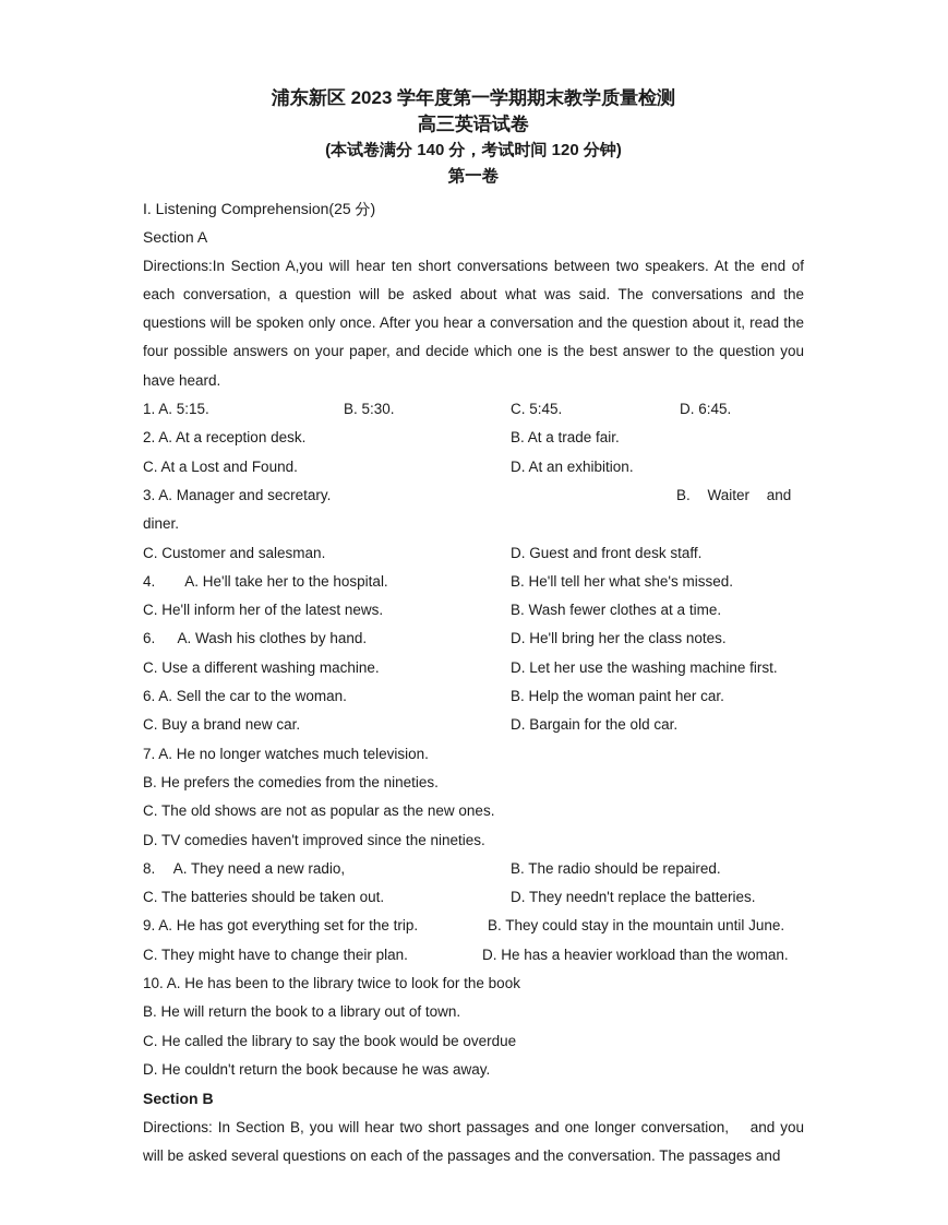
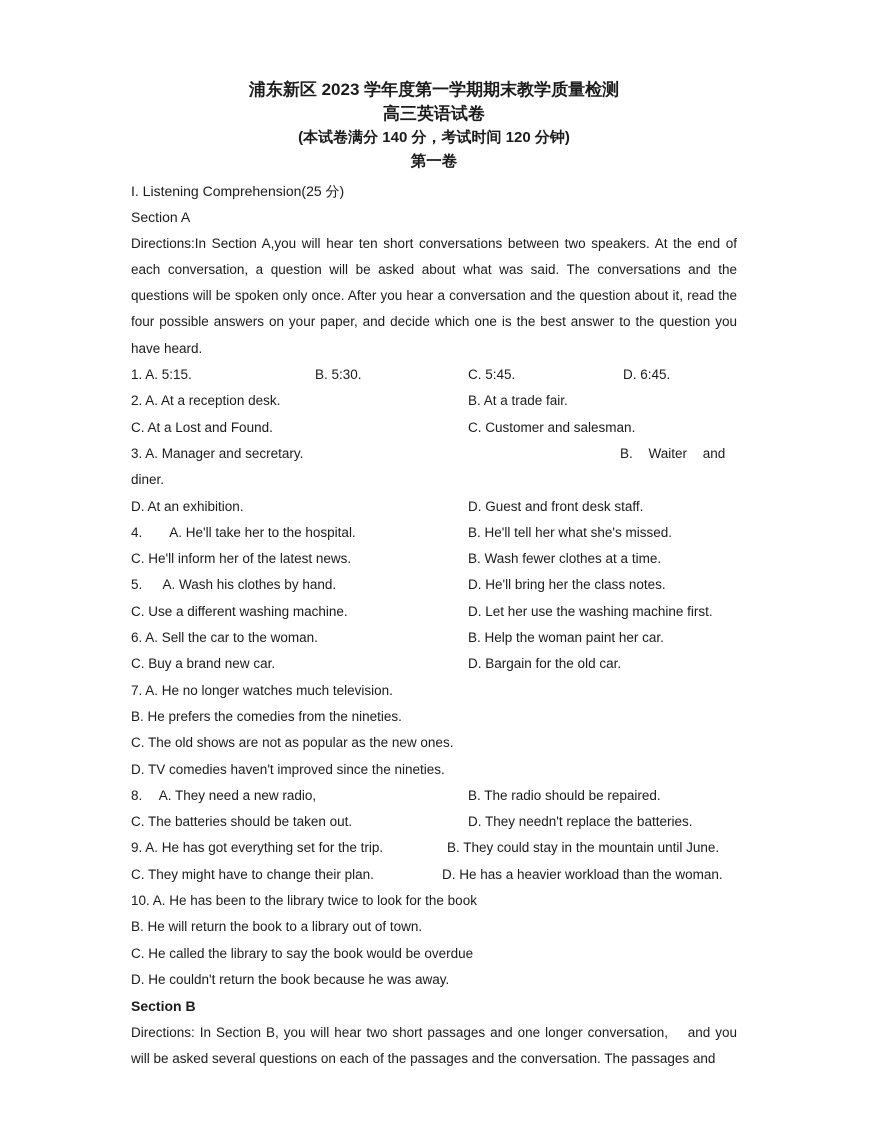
  浦东新区 2023 学年度第一学期期末教学质量检测
  高三英语试卷
  (本试卷满分 140 分，考试时间 120 分钟)
  第一卷
  I. Listening Comprehension(25 分)
  Section A
  Directions:In Section A,you will hear ten short conversations between two speakers. At the end of each conversation, a question will be asked about what was said. The conversations and the questions will be spoken only once. After you hear a conversation and the question about it, read the four possible answers on your paper, and decide which one is the best answer to the question you have heard.
  1. A. 5:15.
  B. 5:30.
  C. 5:45.
  D. 6:45.
  2. A. At a reception desk.
  B. At a trade fair.
  C. At a Lost and Found.
- D. At an exhibition.
+ C. Customer and salesman.
  3. A. Manager and secretary.
  B. Waiter and
  diner.
- C. Customer and salesman.
+ D. At an exhibition.
  D. Guest and front desk staff.
  4. A. He'll take her to the hospital.
  B. He'll tell her what she's missed.
  C. He'll inform her of the latest news.
  B. Wash fewer clothes at a time.
- 6. A. Wash his clothes by hand.
+ 5. A. Wash his clothes by hand.
  D. He'll bring her the class notes.
  C. Use a different washing machine.
  D. Let her use the washing machine first.
  6. A. Sell the car to the woman.
  B. Help the woman paint her car.
  C. Buy a brand new car.
  D. Bargain for the old car.
  7. A. He no longer watches much television.
  B. He prefers the comedies from the nineties.
  C. The old shows are not as popular as the new ones.
  D. TV comedies haven't improved since the nineties.
  8. A. They need a new radio,
  B. The radio should be repaired.
  C. The batteries should be taken out.
  D. They needn't replace the batteries.
  9. A. He has got everything set for the trip.
  B. They could stay in the mountain until June.
  C. They might have to change their plan.
  D. He has a heavier workload than the woman.
  10. A. He has been to the library twice to look for the book
  B. He will return the book to a library out of town.
  C. He called the library to say the book would be overdue
  D. He couldn't return the book because he was away.
  Section B
  Directions: In Section B, you will hear two short passages and one longer conversation, and you will be asked several questions on each of the passages and the conversation. The passages and
